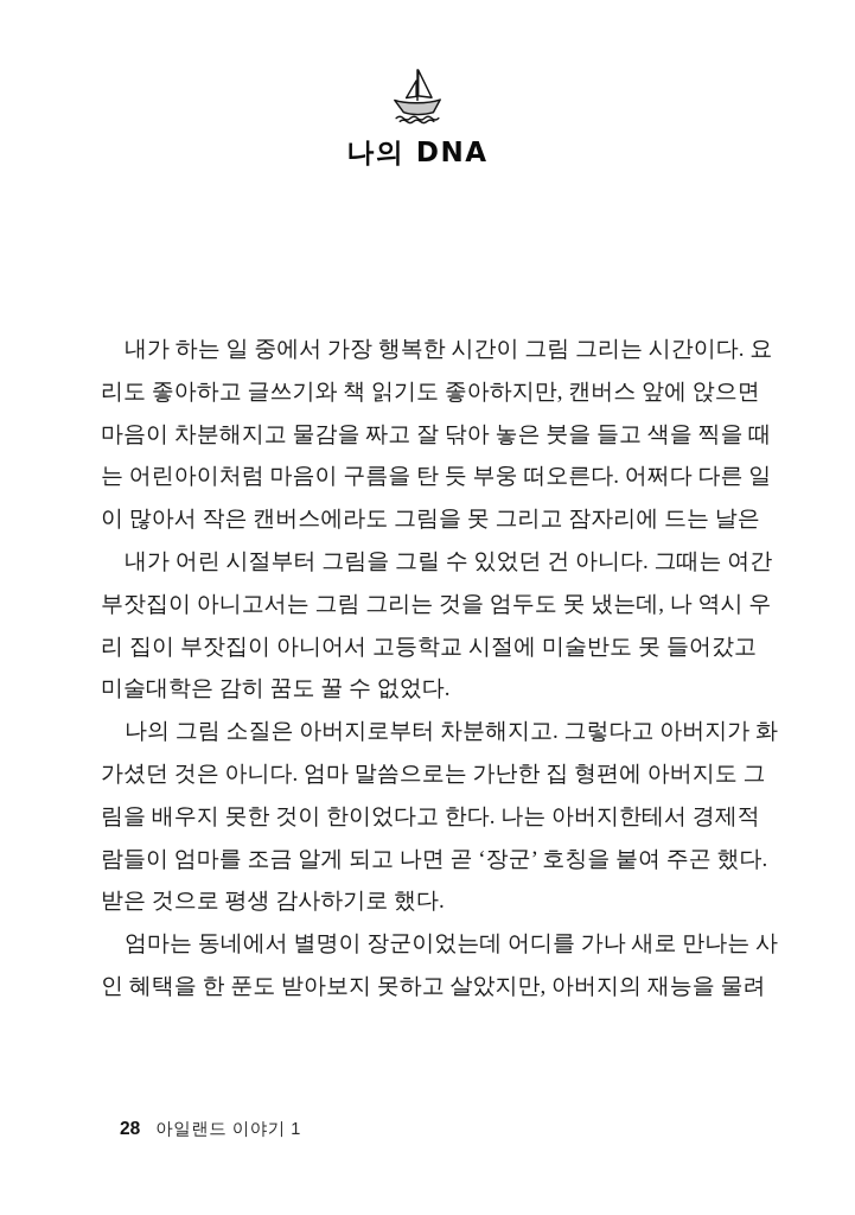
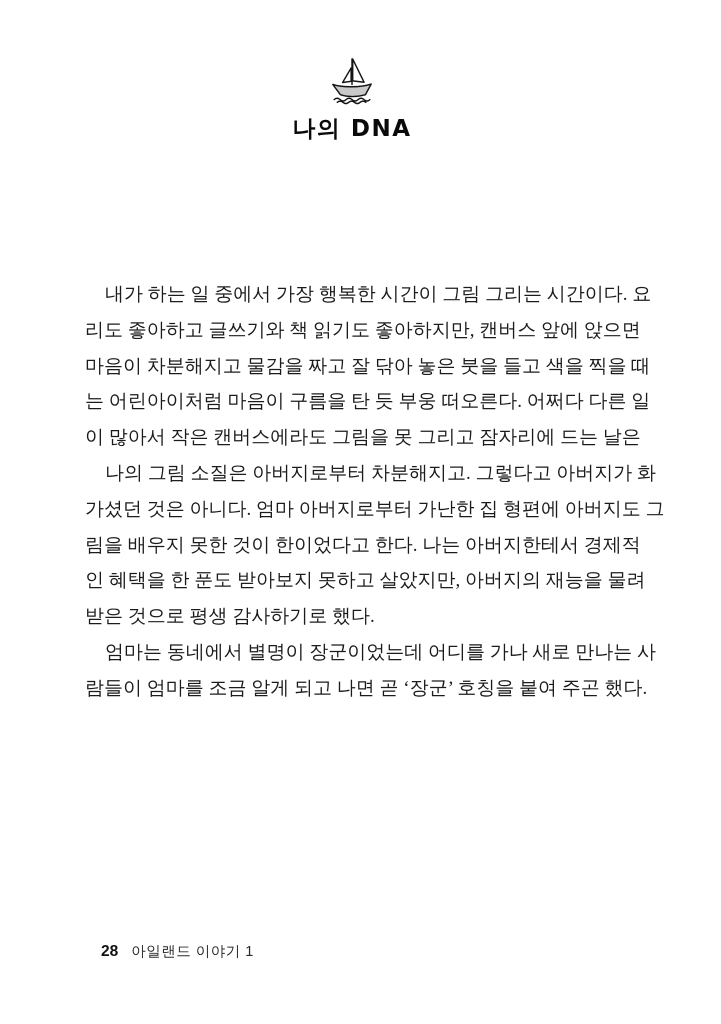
  나의 DNA
  내가 하는 일 중에서 가장 행복한 시간이 그림 그리는 시간이다. 요
  리도 좋아하고 글쓰기와 책 읽기도 좋아하지만, 캔버스 앞에 앉으면
  마음이 차분해지고 물감을 짜고 잘 닦아 놓은 붓을 들고 색을 찍을 때
  는 어린아이처럼 마음이 구름을 탄 듯 부웅 떠오른다. 어쩌다 다른 일
  이 많아서 작은 캔버스에라도 그림을 못 그리고 잠자리에 드는 날은
- 내가 어린 시절부터 그림을 그릴 수 있었던 건 아니다. 그때는 여간
- 부잣집이 아니고서는 그림 그리는 것을 엄두도 못 냈는데, 나 역시 우
- 리 집이 부잣집이 아니어서 고등학교 시절에 미술반도 못 들어갔고
- 미술대학은 감히 꿈도 꿀 수 없었다.
  나의 그림 소질은 아버지로부터 차분해지고. 그렇다고 아버지가 화
- 가셨던 것은 아니다. 엄마 말씀으로는 가난한 집 형편에 아버지도 그
+ 가셨던 것은 아니다. 엄마 아버지로부터 가난한 집 형편에 아버지도 그
  림을 배우지 못한 것이 한이었다고 한다. 나는 아버지한테서 경제적
- 람들이 엄마를 조금 알게 되고 나면 곧 ‘장군’ 호칭을 붙여 주곤 했다.
+ 인 혜택을 한 푼도 받아보지 못하고 살았지만, 아버지의 재능을 물려
  받은 것으로 평생 감사하기로 했다.
  엄마는 동네에서 별명이 장군이었는데 어디를 가나 새로 만나는 사
- 인 혜택을 한 푼도 받아보지 못하고 살았지만, 아버지의 재능을 물려
+ 람들이 엄마를 조금 알게 되고 나면 곧 ‘장군’ 호칭을 붙여 주곤 했다.
  28
  아일랜드 이야기 1
